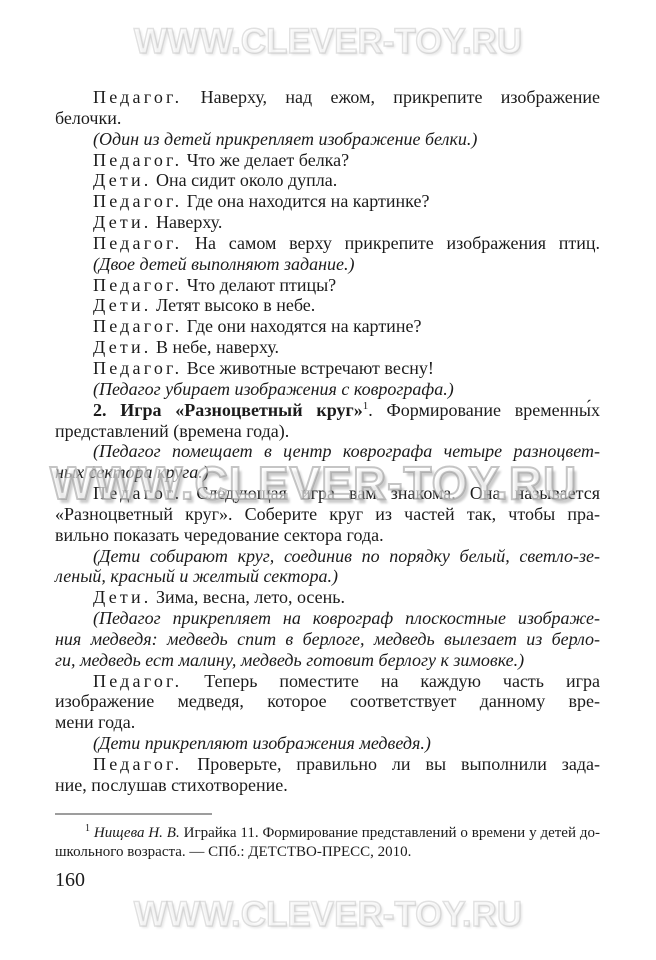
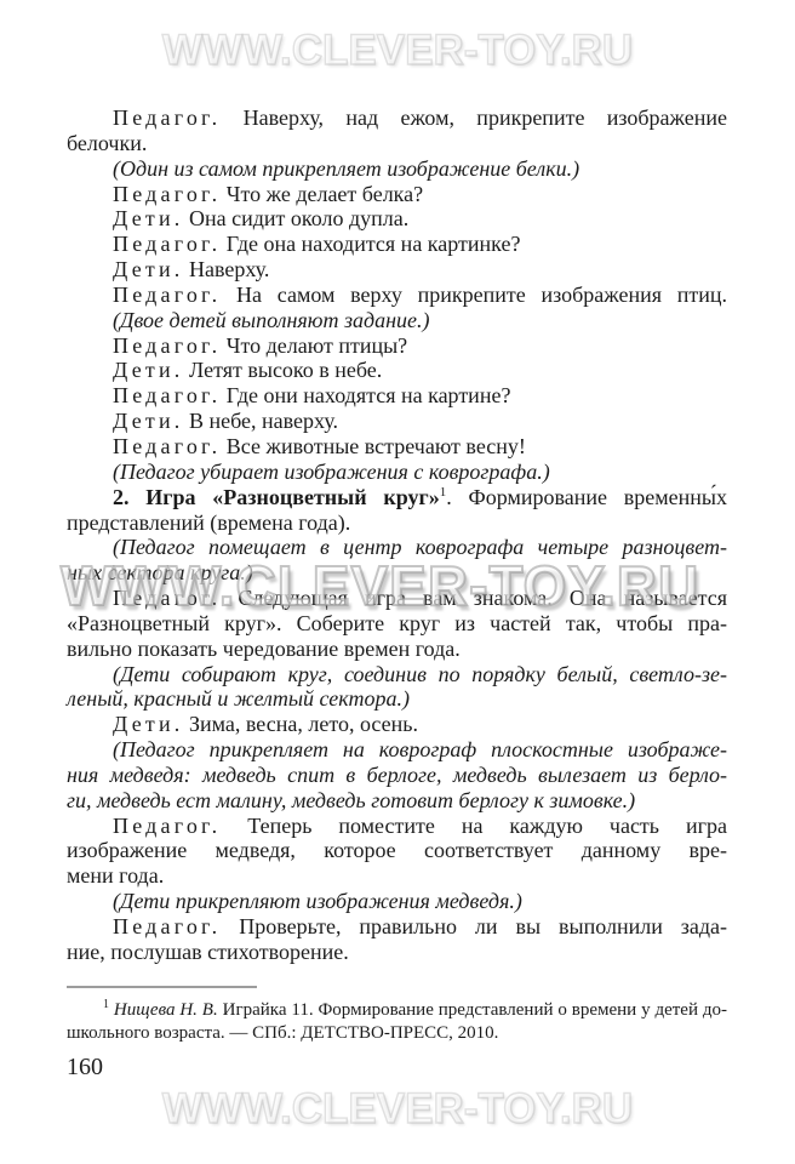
  WWW.CLEVER-TOY.RU
  Педагог. Наверху, над ежом, прикрепите изображение
  белочки.
- (Один из детей прикрепляет изображение белки.)
+ (Один из самом прикрепляет изображение белки.)
  Педагог. Что же делает белка?
  Дети. Она сидит около дупла.
  Педагог. Где она находится на картинке?
  Дети. Наверху.
  Педагог. На самом верху прикрепите изображения птиц.
  (Двое детей выполняют задание.)
  Педагог. Что делают птицы?
  Дети. Летят высоко в небе.
  Педагог. Где они находятся на картине?
  Дети. В небе, наверху.
  Педагог. Все животные встречают весну!
  (Педагог убирает изображения с коврографа.)
  2. Игра «Разноцветный круг»1. Формирование временны́х
  представлений (времена года).
  (Педагог помещает в центр коврографа четыре разноцвет-
  ных сектора круга.)
  Педагог. Следующая игра вам знакома. Она называется
  «Разноцветный круг». Соберите круг из частей так, чтобы пра-
- вильно показать чередование сектора года.
+ вильно показать чередование времен года.
  (Дети собирают круг, соединив по порядку белый, светло-зе-
  леный, красный и желтый сектора.)
  Дети. Зима, весна, лето, осень.
  (Педагог прикрепляет на коврограф плоскостные изображе-
  ния медведя: медведь спит в берлоге, медведь вылезает из берло-
  ги, медведь ест малину, медведь готовит берлогу к зимовке.)
  Педагог. Теперь поместите на каждую часть игра
  изображение медведя, которое соответствует данному вре-
  мени года.
  (Дети прикрепляют изображения медведя.)
  Педагог. Проверьте, правильно ли вы выполнили зада-
  ние, послушав стихотворение.
  WWW.CLEVER-TOY.RU
  1 Нищева Н. В. Играйка 11. Формирование представлений о времени у детей до-
  школьного возраста. — СПб.: ДЕТСТВО-ПРЕСС, 2010.
  160
  WWW.CLEVER-TOY.RU
